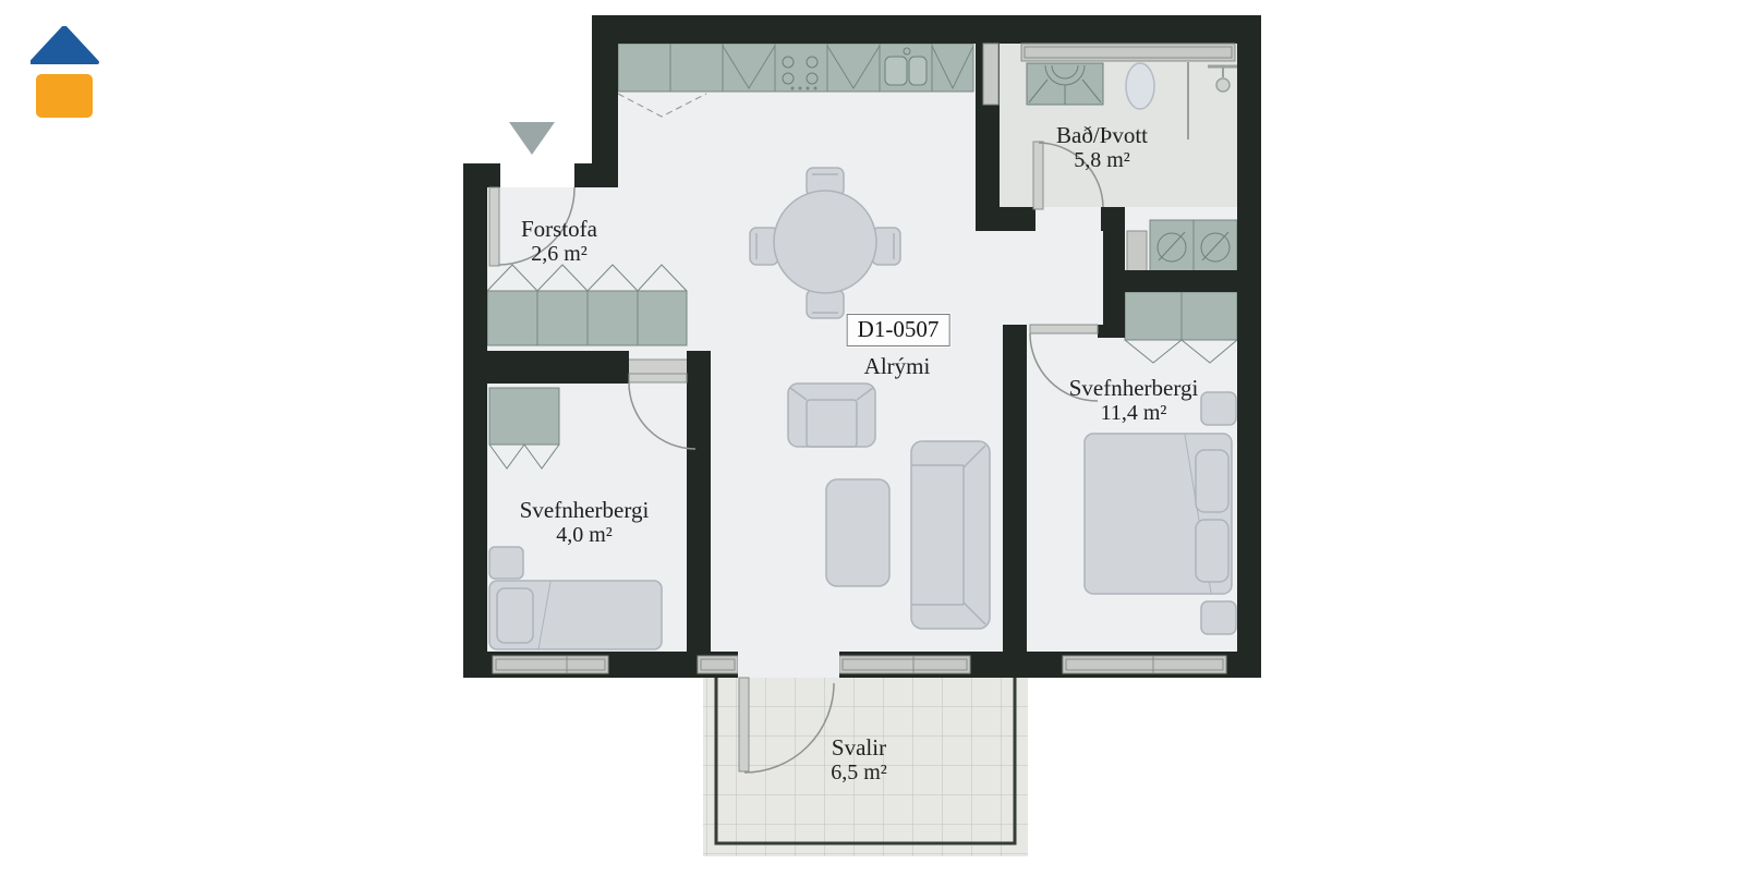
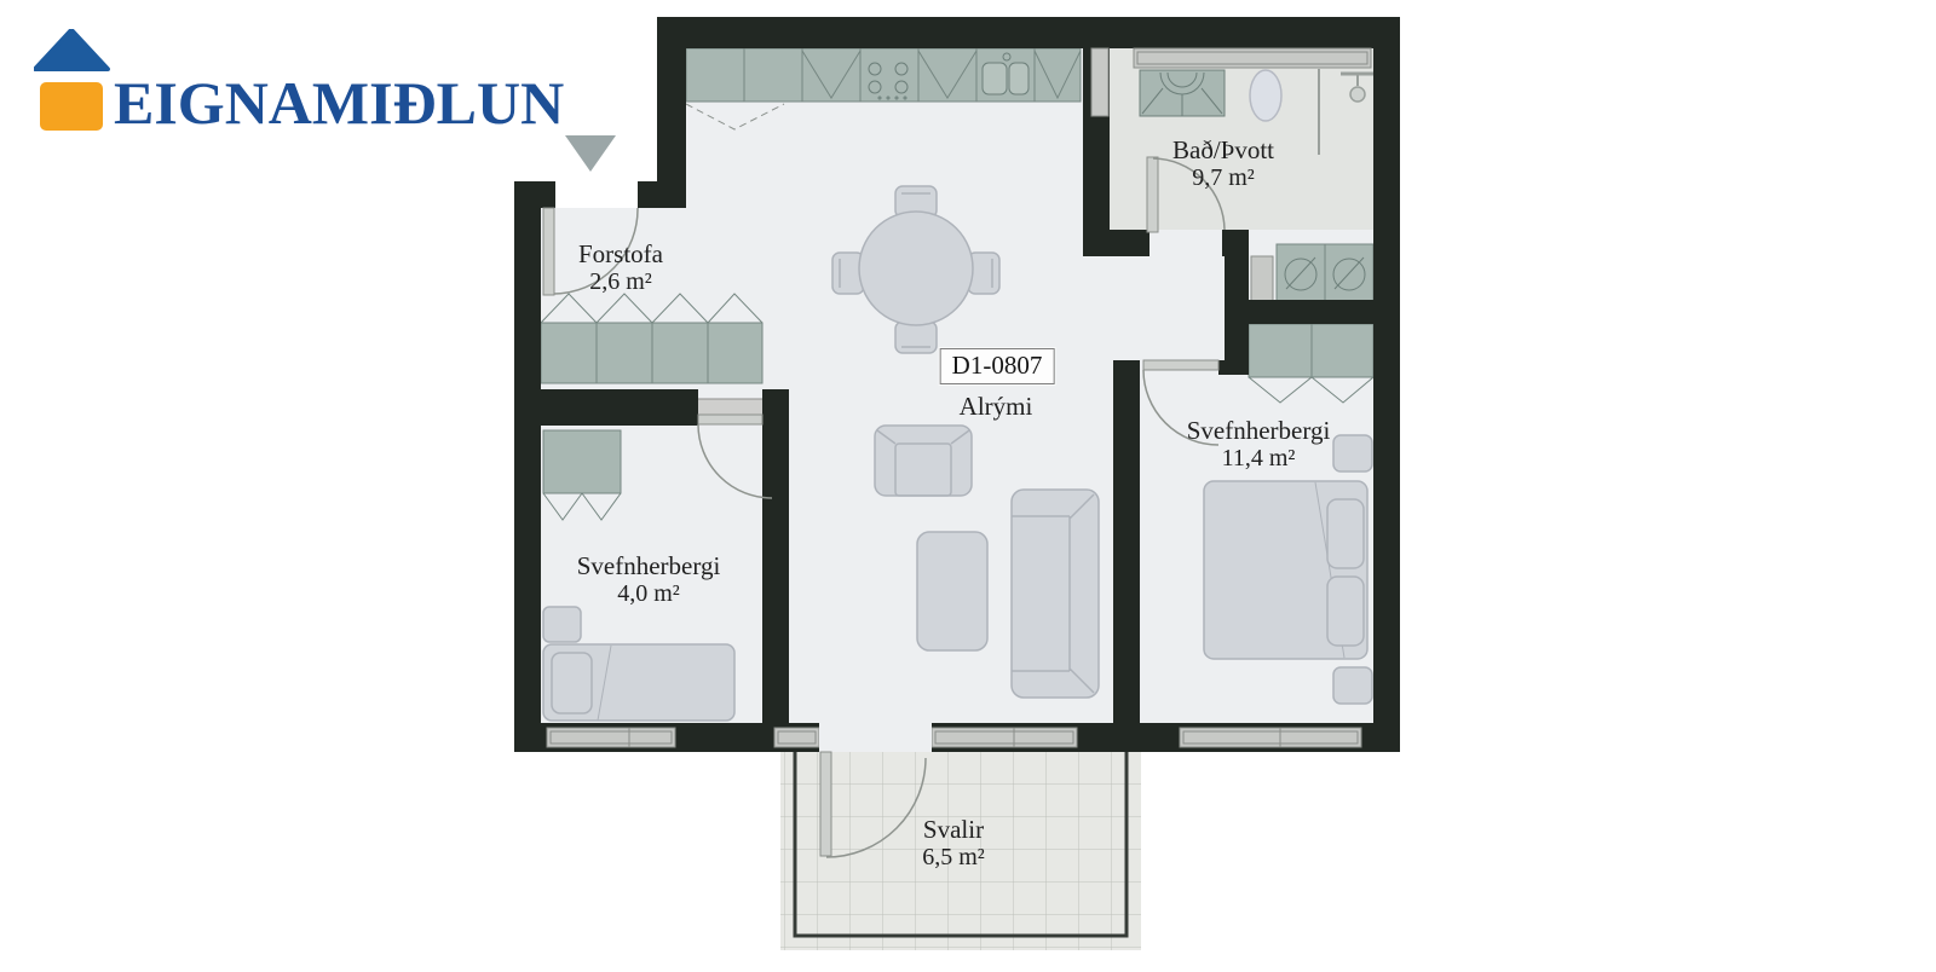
+ EIGNAMIÐLUN
  Forstofa
  2,6 m²
  Bað/Þvott
- 5,8 m²
+ 9,7 m²
- D1-0507
+ D1-0807
  Alrými
  Svefnherbergi
  11,4 m²
  Svefnherbergi
  4,0 m²
  Svalir
  6,5 m²
